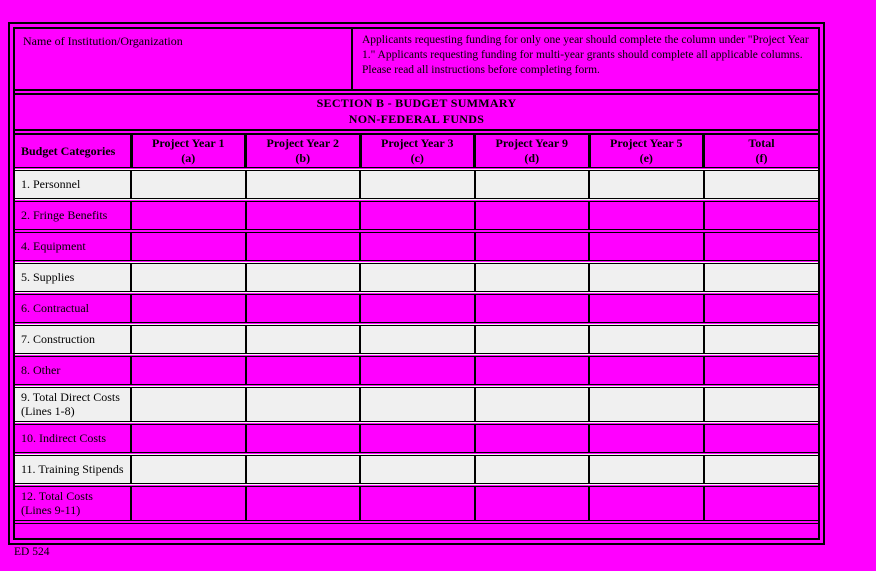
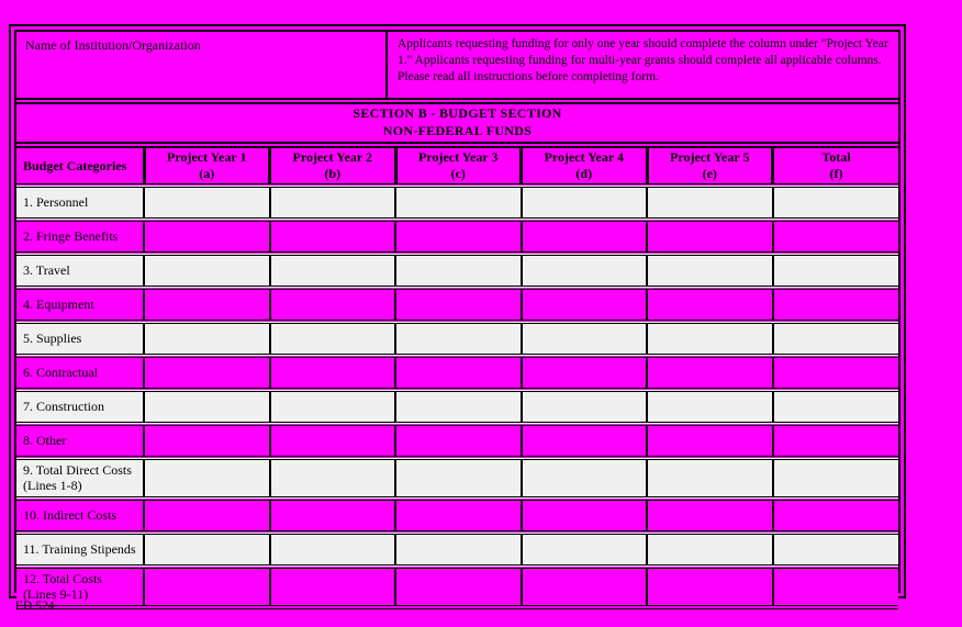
  Name of Institution/Organization
  Applicants requesting funding for only one year should complete the column under "Project Year 1." Applicants requesting funding for multi-year grants should complete all applicable columns. Please read all instructions before completing form.
- SECTION B - BUDGET SUMMARY
+ SECTION B - BUDGET SECTION
  NON-FEDERAL FUNDS
- Budget Categories	Project Year 1(a)	Project Year 2(b)	Project Year 3(c)	Project Year 9(d)	Project Year 5(e)	Total(f)
+ Budget Categories	Project Year 1(a)	Project Year 2(b)	Project Year 3(c)	Project Year 4(d)	Project Year 5(e)	Total(f)
  1. Personnel
  2. Fringe Benefits
+ 3. Travel
  4. Equipment
  5. Supplies
  6. Contractual
  7. Construction
  8. Other
  9. Total Direct Costs (Lines 1-8)
  10. Indirect Costs
  11. Training Stipends
  12. Total Costs (Lines 9-11)
  ED 524
